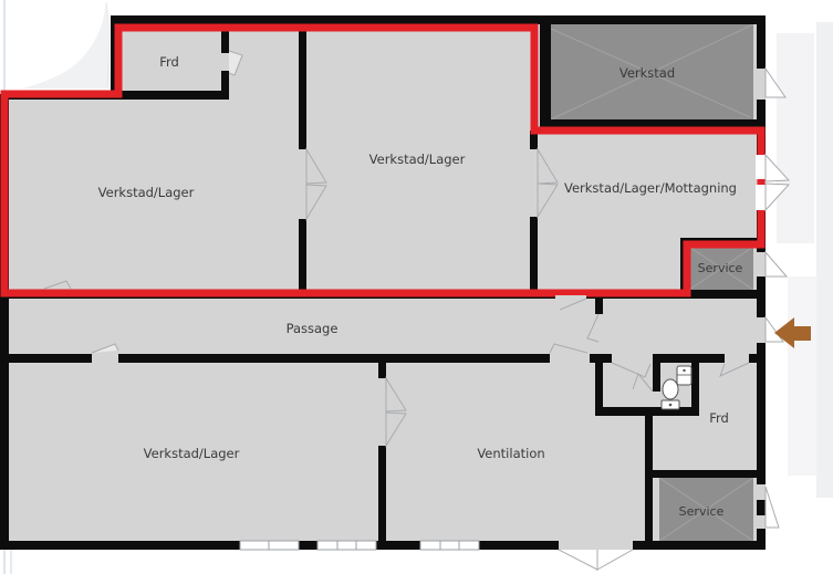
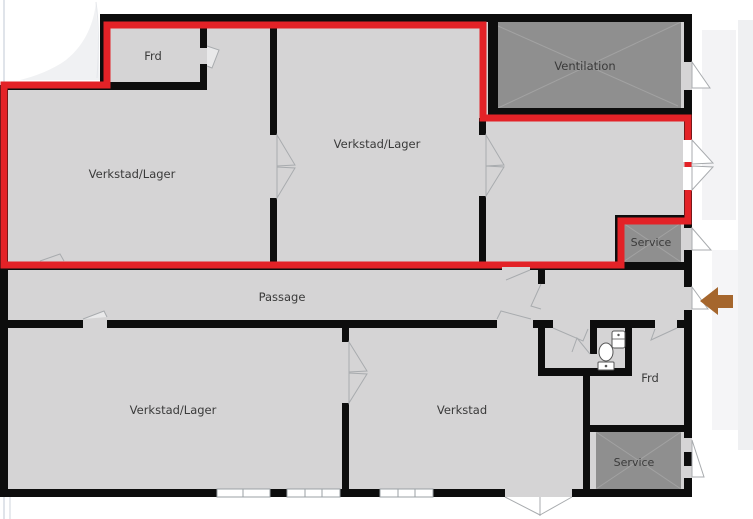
  Frd
  Verkstad/Lager
  Verkstad/Lager
- Verkstad
+ Ventilation
- Verkstad/Lager/Mottagning
  Service
  Passage
  Verkstad/Lager
- Ventilation
+ Verkstad
  Frd
  Service
